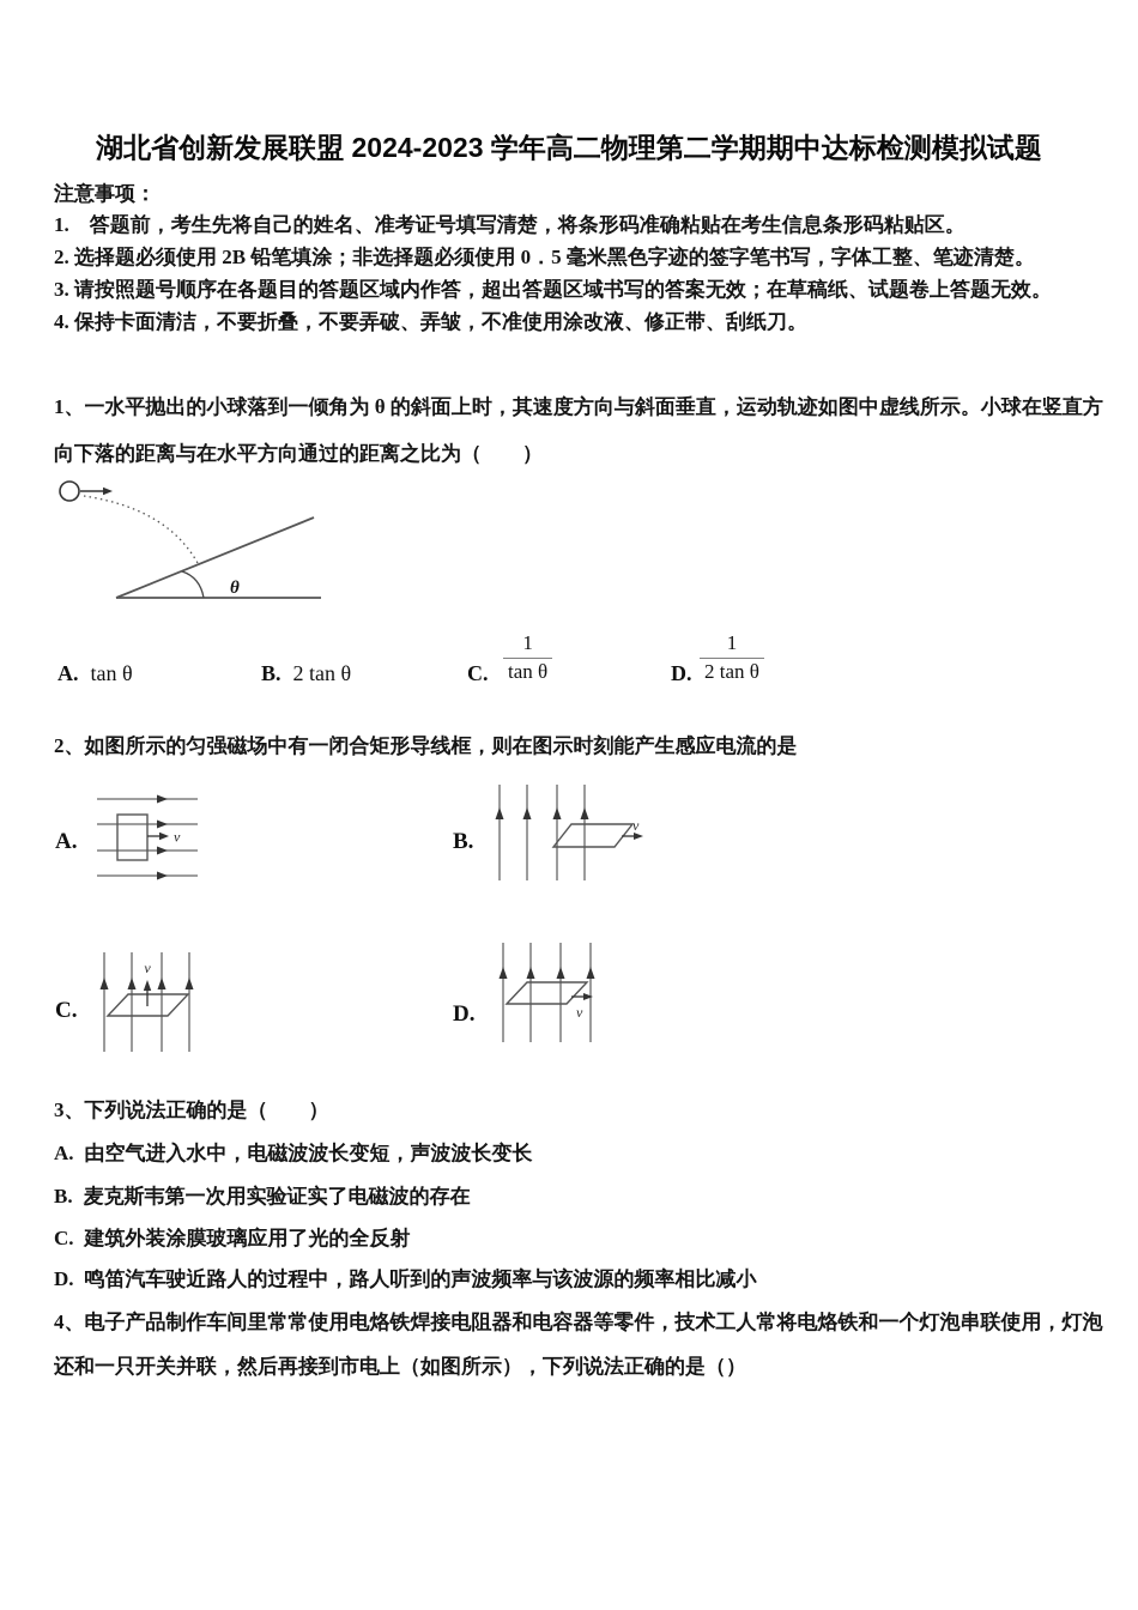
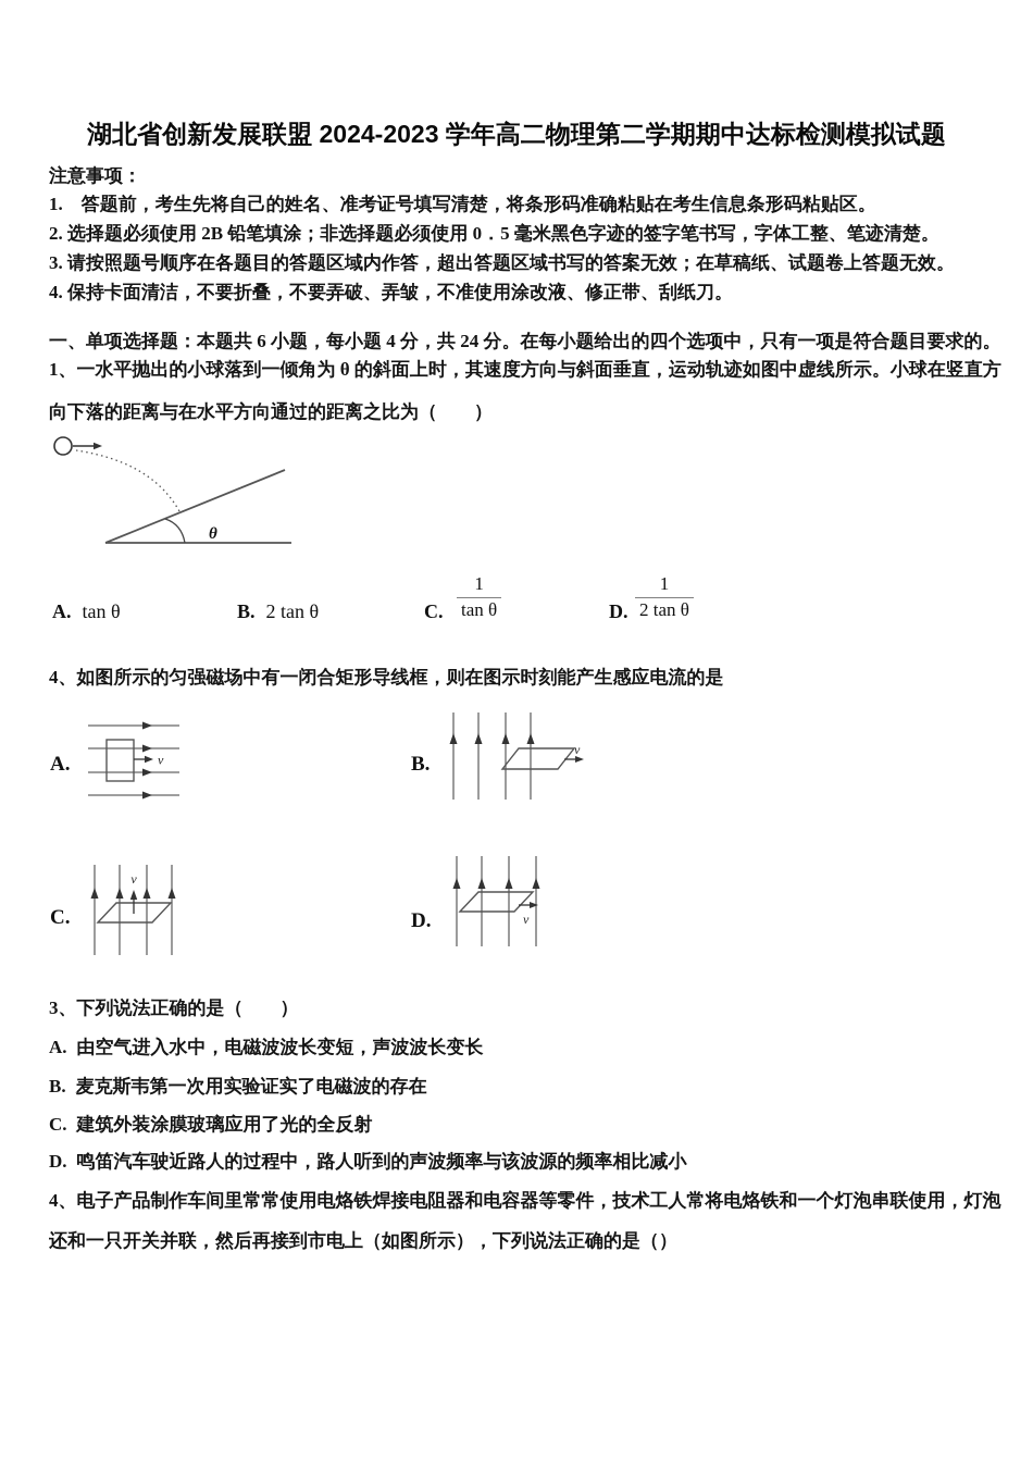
  湖北省创新发展联盟 2024-2023 学年高二物理第二学期期中达标检测模拟试题
  注意事项：
  1. 答题前，考生先将自己的姓名、准考证号填写清楚，将条形码准确粘贴在考生信息条形码粘贴区。
  2. 选择题必须使用 2B 铅笔填涂；非选择题必须使用 0．5 毫米黑色字迹的签字笔书写，字体工整、笔迹清楚。
  3. 请按照题号顺序在各题目的答题区域内作答，超出答题区域书写的答案无效；在草稿纸、试题卷上答题无效。
  4. 保持卡面清洁，不要折叠，不要弄破、弄皱，不准使用涂改液、修正带、刮纸刀。
+ 一、单项选择题：本题共 6 小题，每小题 4 分，共 24 分。在每小题给出的四个选项中，只有一项是符合题目要求的。
  1、一水平抛出的小球落到一倾角为 θ 的斜面上时，其速度方向与斜面垂直，运动轨迹如图中虚线所示。小球在竖直方
  向下落的距离与在水平方向通过的距离之比为（ ）
  θ
  A. tan θ
  B. 2 tan θ
  C.
  1
  tan θ
  D.
  1
  2 tan θ
- 2、如图所示的匀强磁场中有一闭合矩形导线框，则在图示时刻能产生感应电流的是
+ 4、如图所示的匀强磁场中有一闭合矩形导线框，则在图示时刻能产生感应电流的是
  A.
  v
  B.
  v
  C.
  v
  D.
  v
  3、下列说法正确的是（ ）
  A. 由空气进入水中，电磁波波长变短，声波波长变长
  B. 麦克斯韦第一次用实验证实了电磁波的存在
  C. 建筑外装涂膜玻璃应用了光的全反射
  D. 鸣笛汽车驶近路人的过程中，路人听到的声波频率与该波源的频率相比减小
  4、电子产品制作车间里常常使用电烙铁焊接电阻器和电容器等零件，技术工人常将电烙铁和一个灯泡串联使用，灯泡
  还和一只开关并联，然后再接到市电上（如图所示），下列说法正确的是（）
